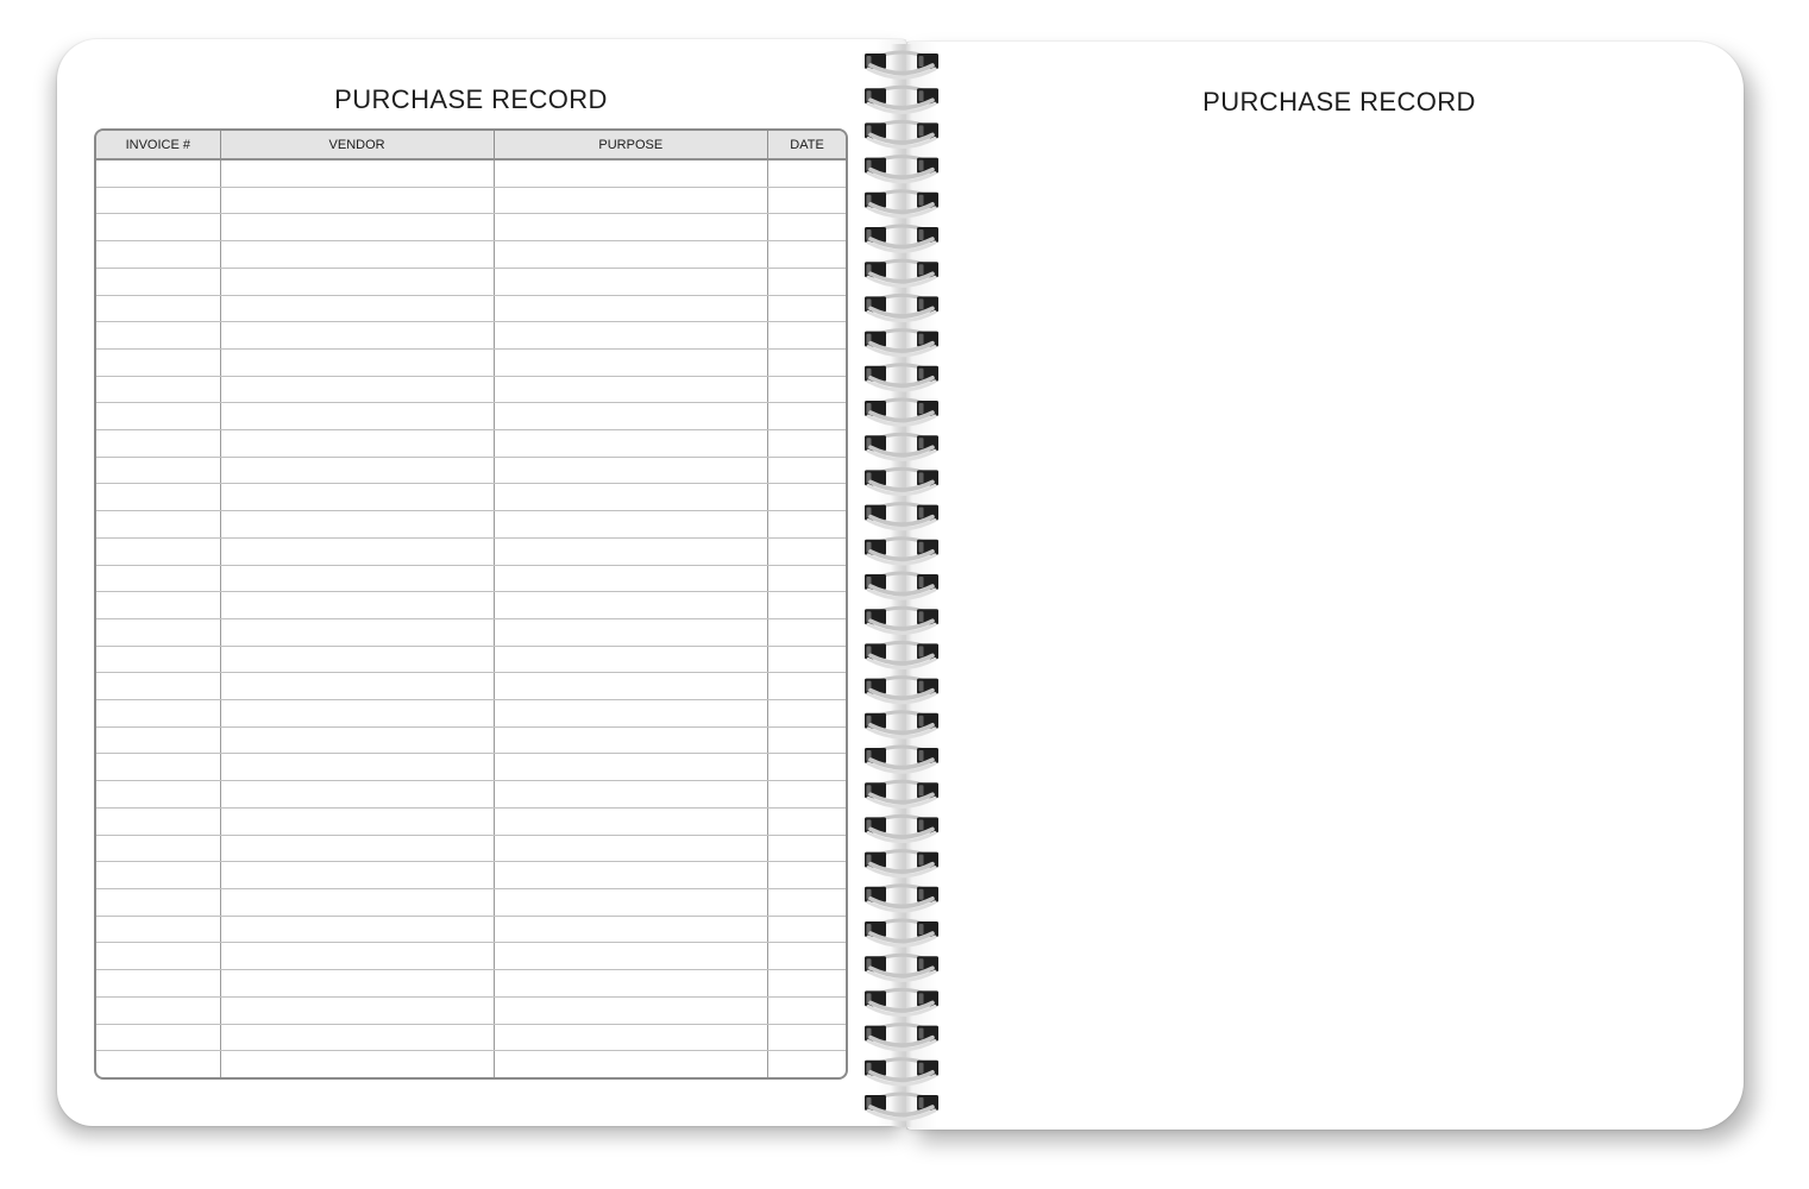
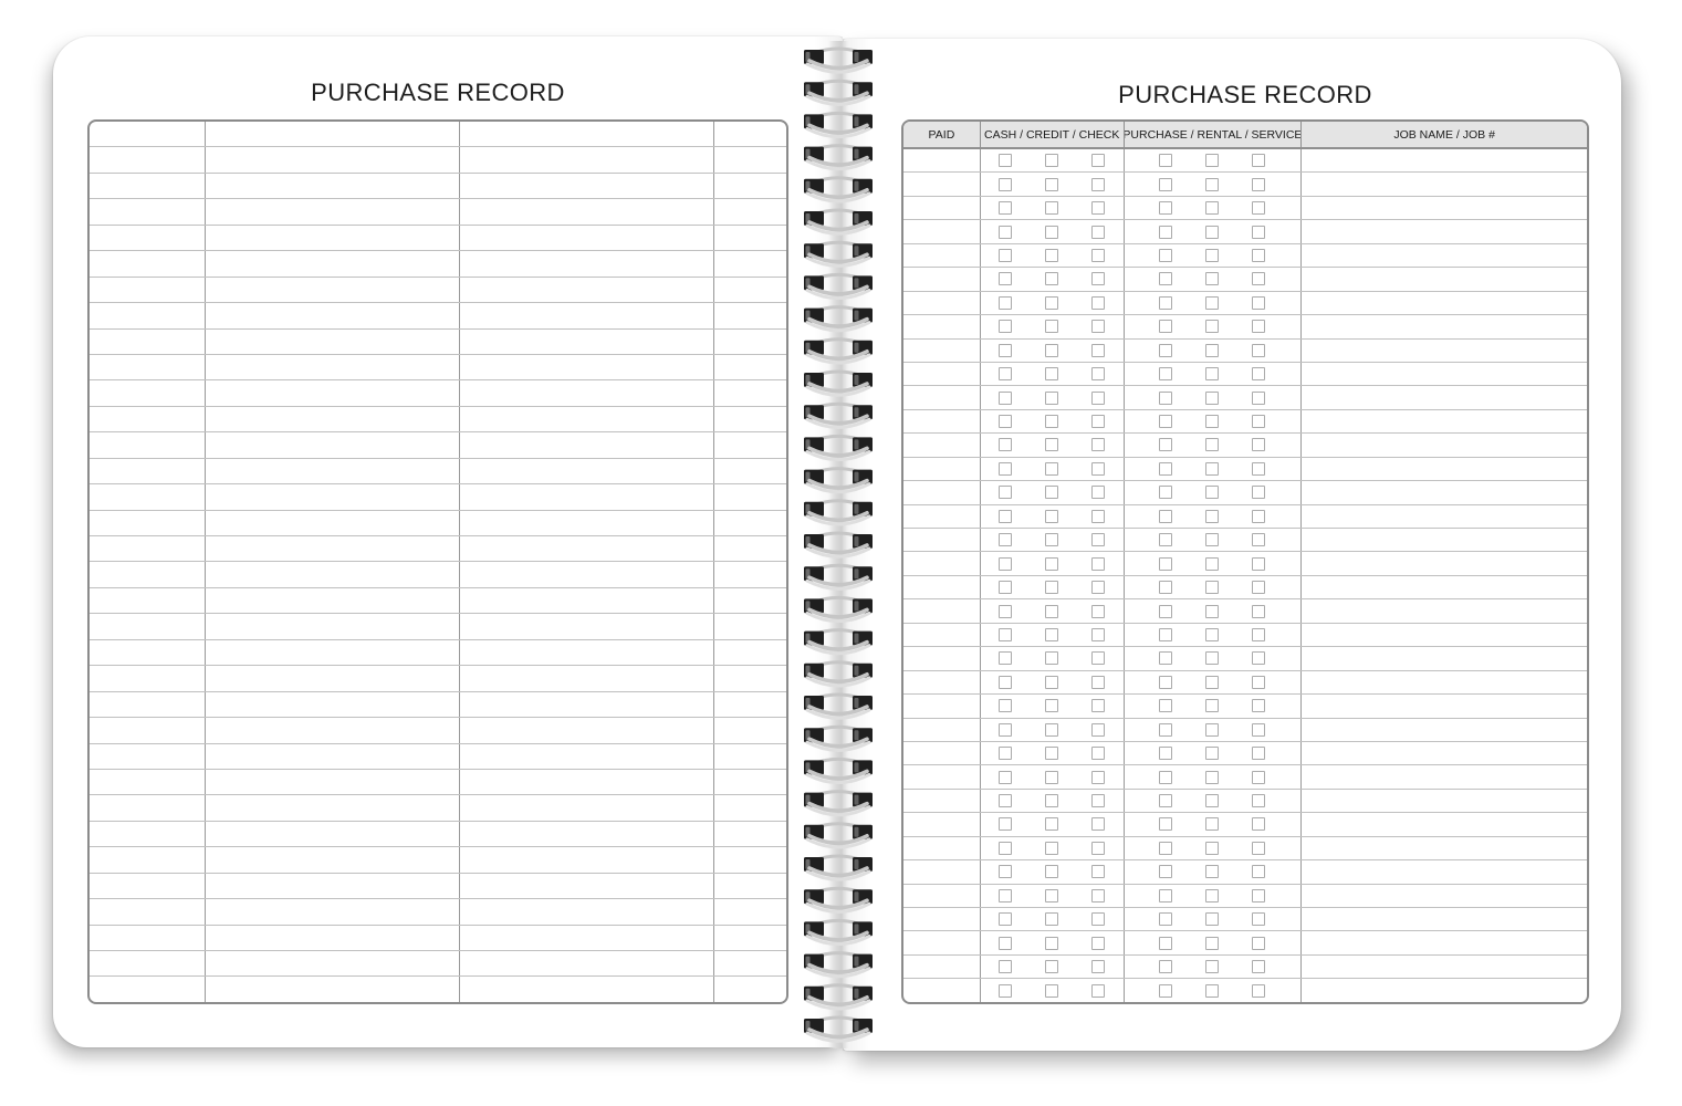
  PURCHASE RECORD
- INVOICE #
- VENDOR
- PURPOSE
- DATE
  PURCHASE RECORD
+ PAID
+ CASH / CREDIT / CHECK
+ PURCHASE / RENTAL / SERVICE
+ JOB NAME / JOB #
